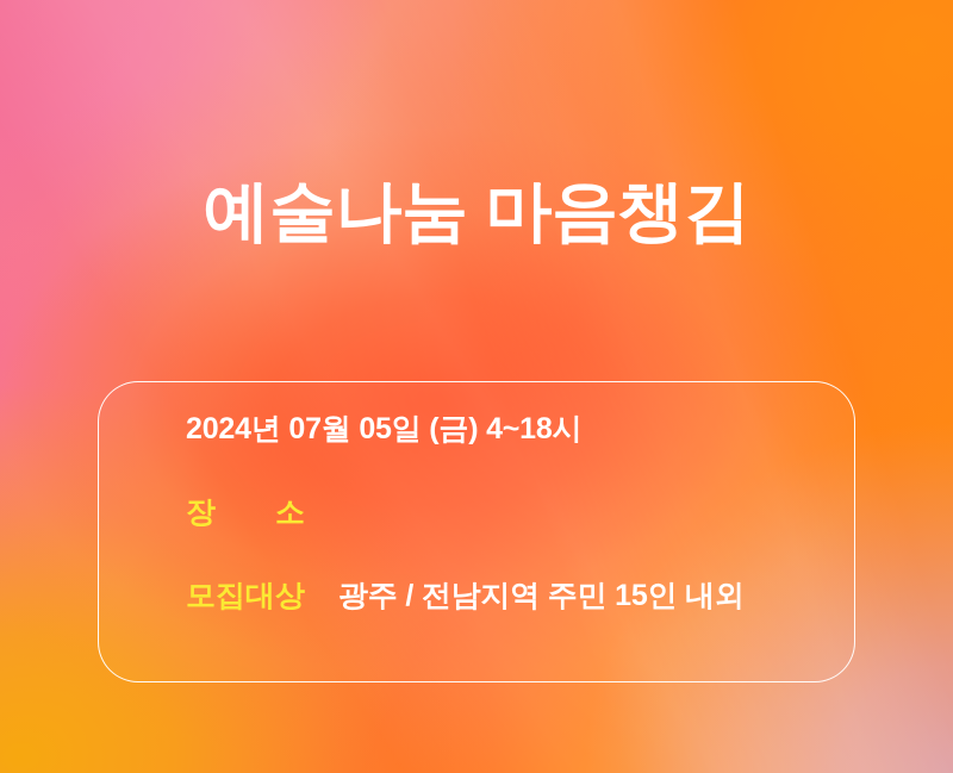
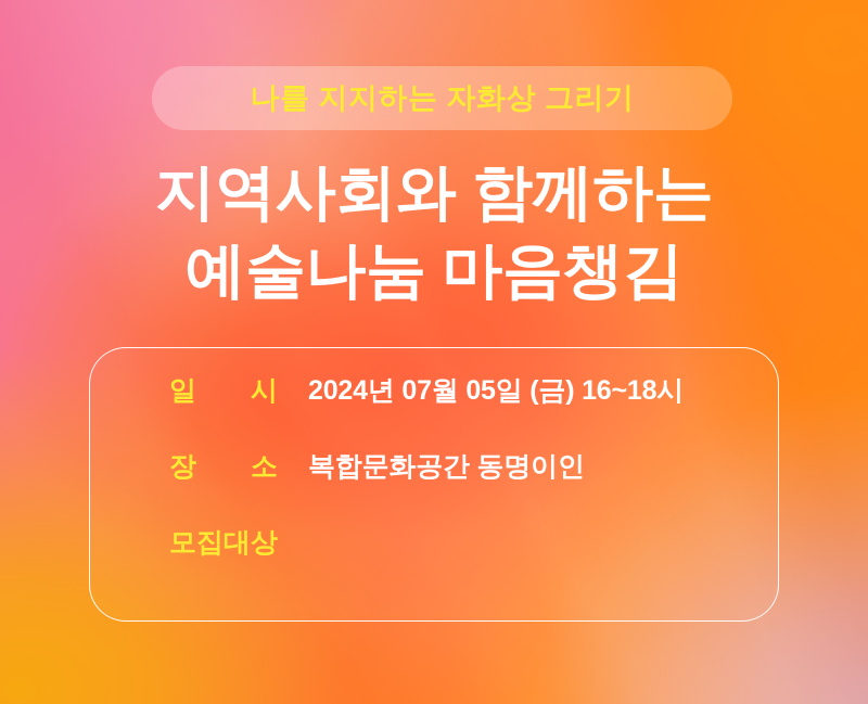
+ 나를 지지하는 자화상 그리기
+ 지역사회와 함께하는
  예술나눔 마음챙김
+ 일
+ 시
- 2024년 07월 05일 (금) 4~18시
+ 2024년 07월 05일 (금) 16~18시
  장
  소
+ 복합문화공간 동명이인
  모집대상
- 광주 / 전남지역 주민 15인 내외
